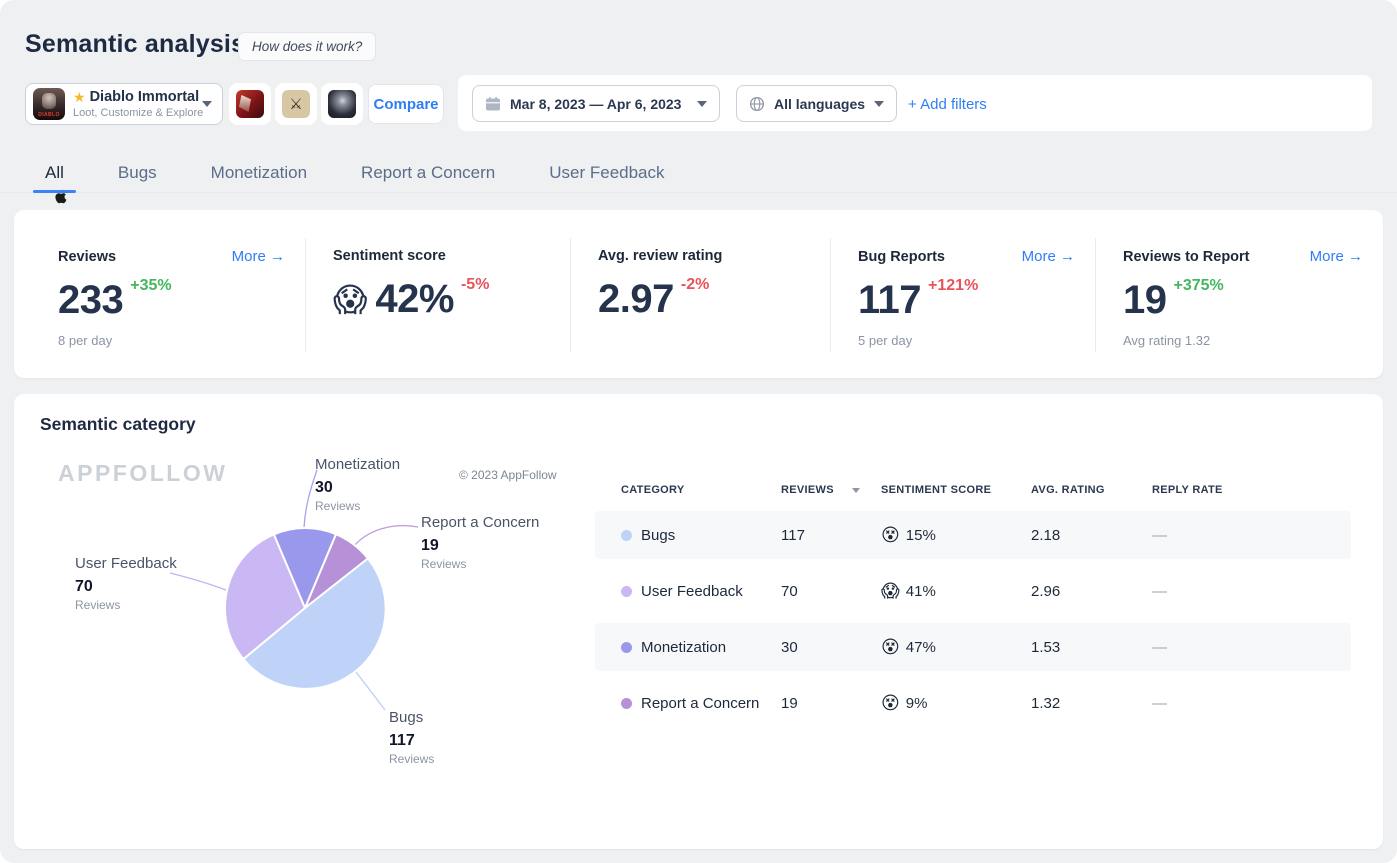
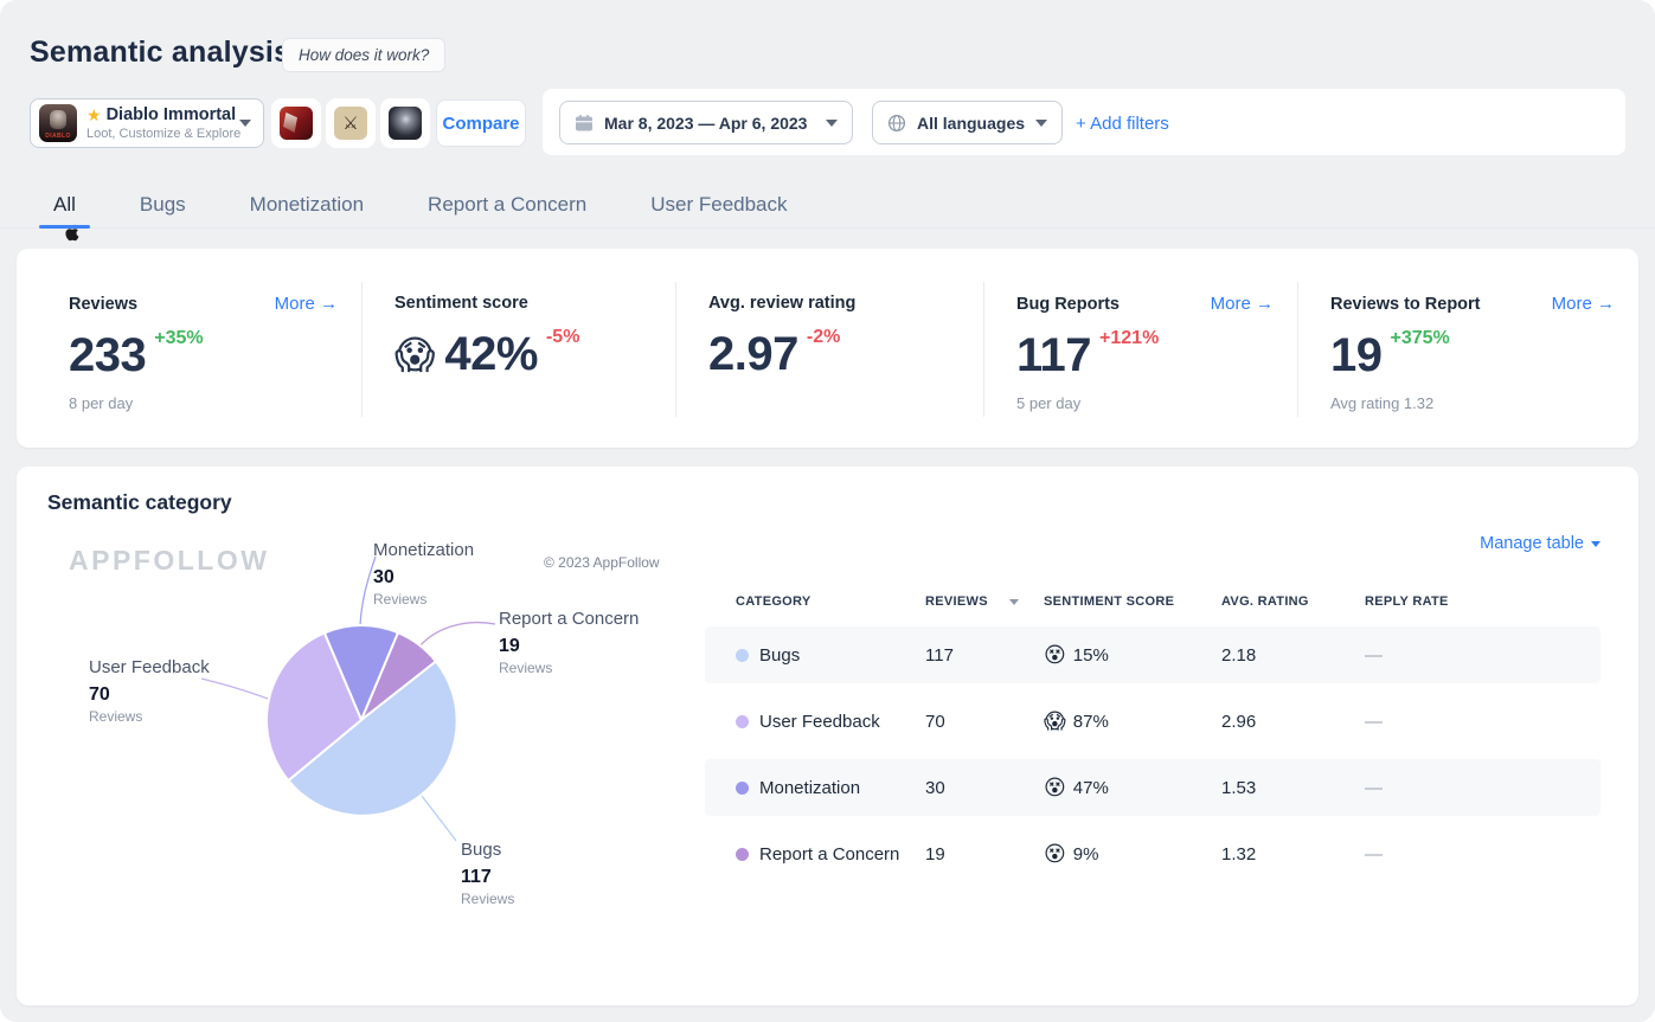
  Semantic analysi
  How does it work?
  ★
  Diablo Immortal
  Loot, Customize & Explore
  ⚔
  Compare
  Mar 8, 2023 — Apr 6, 2023
  All languages
  + Add filters
  All
  Bugs
  Monetization
  Report a Concern
  User Feedback
  Reviews
  More →
  233
  +35%
  8 per day
  Sentiment score
  😱
  42%
  -5%
  Avg. review rating
  2.97
  -2%
  Bug Reports
  More →
  117
  +121%
  5 per day
  Reviews to Report
  More →
  19
  +375%
  Avg rating 1.32
  Semantic category
  APPFOLLOW
  © 2023 AppFollow
  Monetization
  30
  Reviews
  Report a Concern
  19
  Reviews
  User Feedback
  70
  Reviews
  Bugs
  117
  Reviews
+ Manage table
  CATEGORY
  REVIEWS
  SENTIMENT SCORE
  AVG. RATING
  REPLY RATE
  Bugs
  117
  😵
  15%
  2.18
  —
  User Feedback
  70
  😱
- 41%
+ 87%
  2.96
  —
  Monetization
  30
  😵
  47%
  1.53
  —
  Report a Concern
  19
  😵
  9%
  1.32
  —
